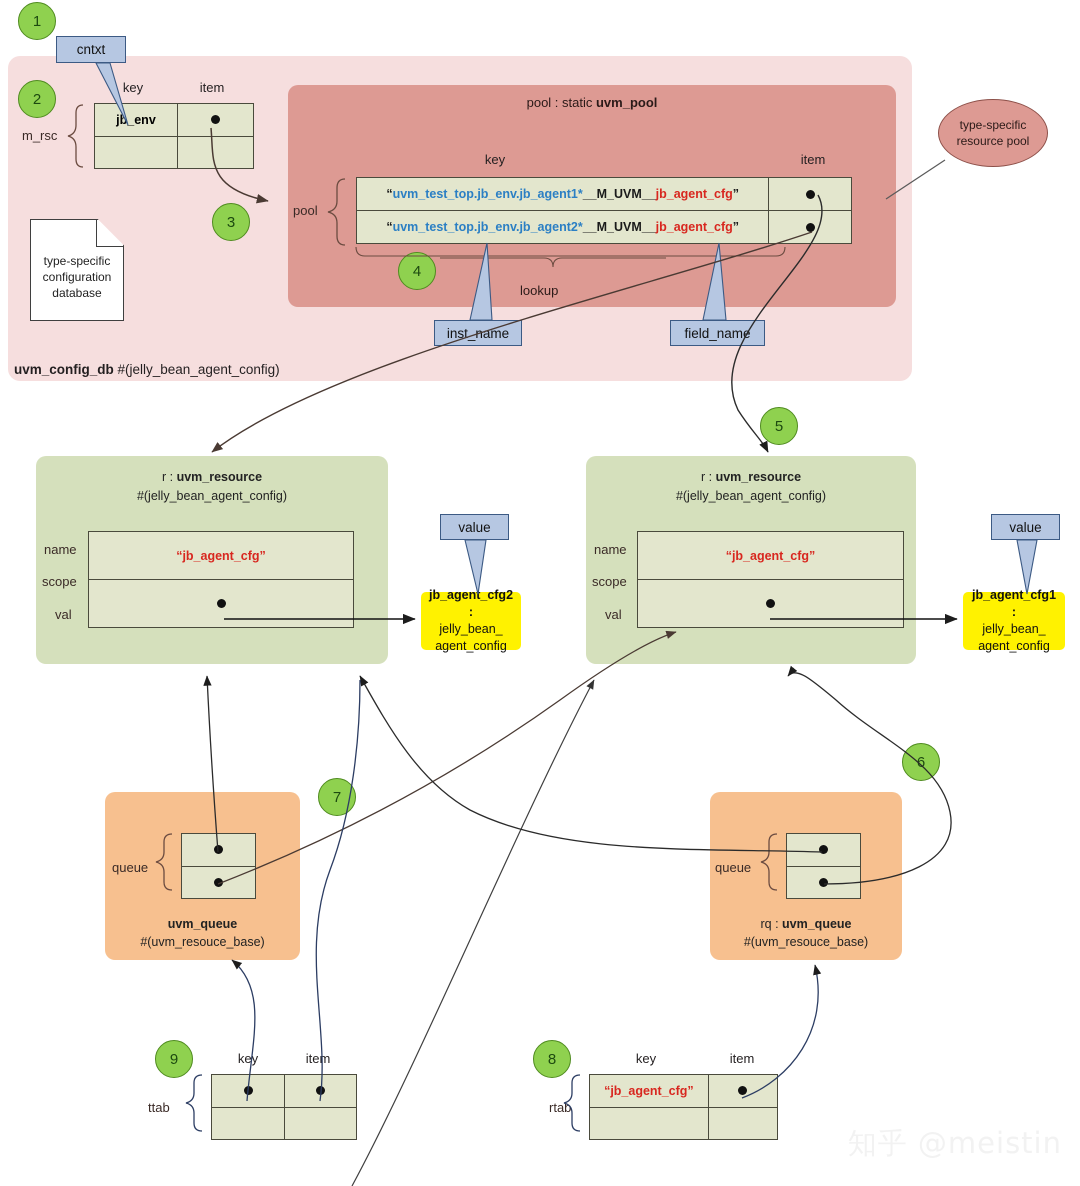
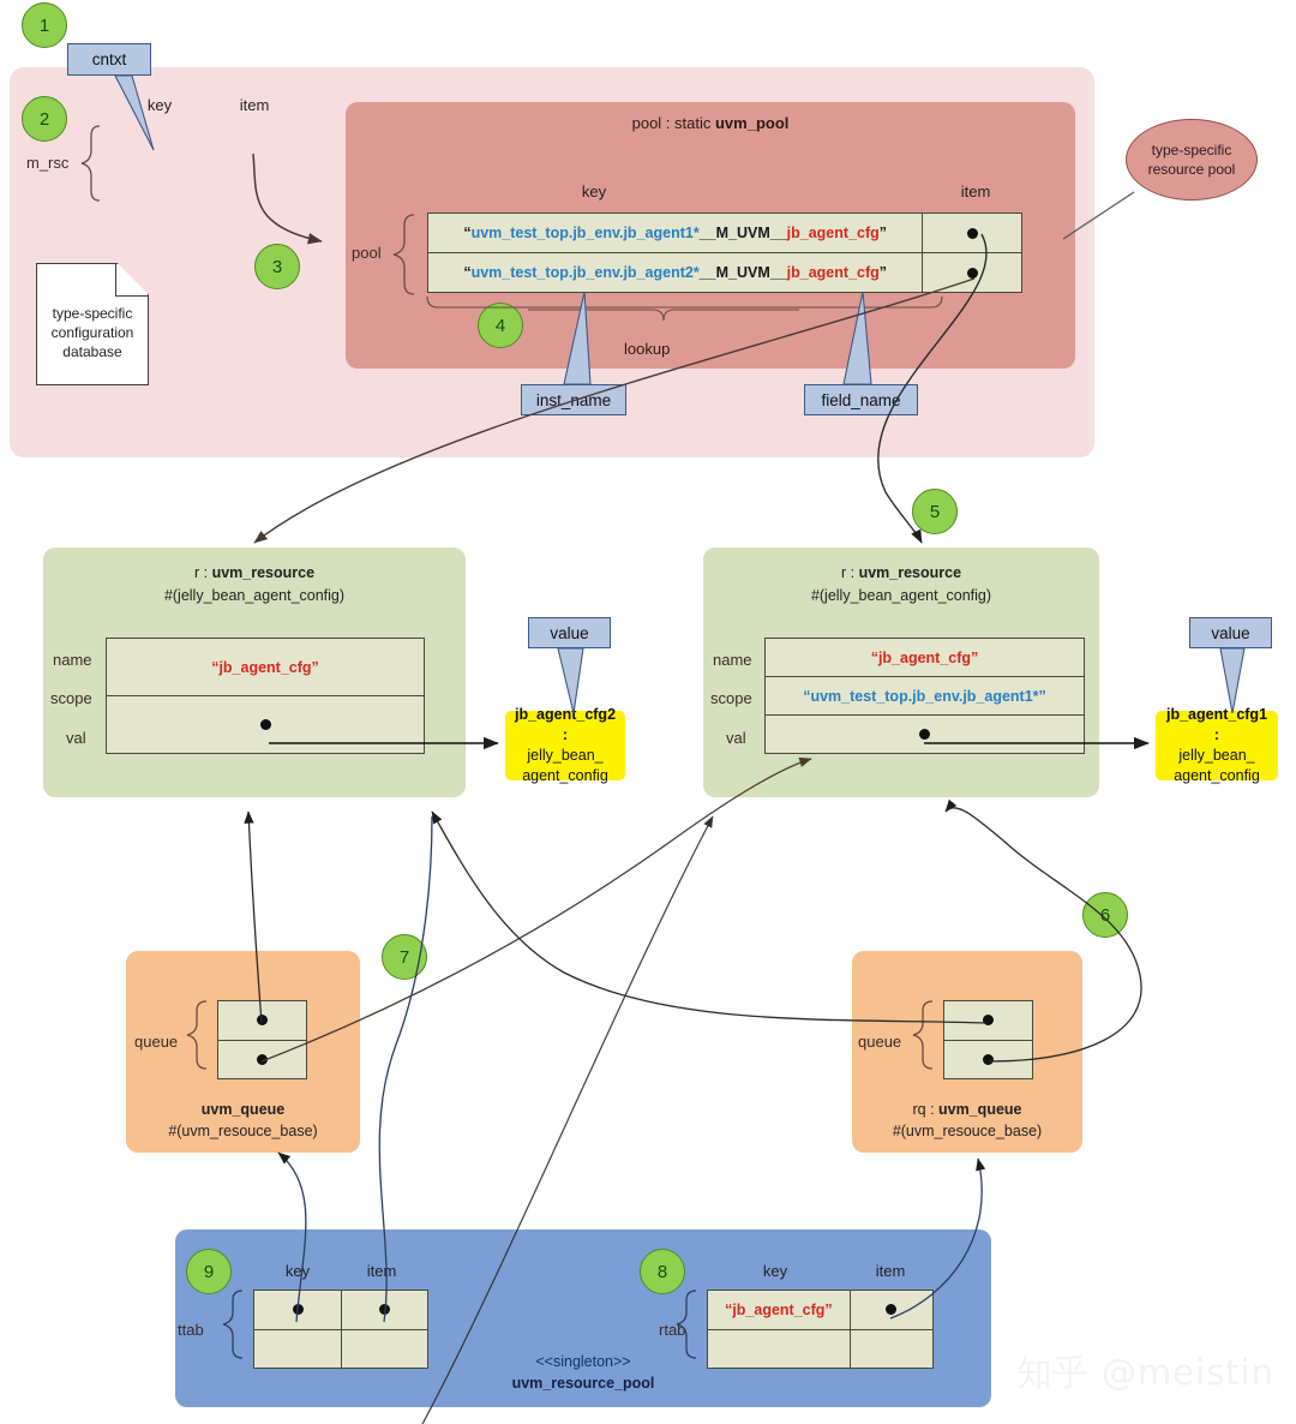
  pool : static uvm_pool
  key
  item
- jb_env
  m_rsc
  type-specific
  configuration
  database
- uvm_config_db #(jelly_bean_agent_config)
  key
  item
  “
  uvm_test_top.jb_env.jb_agent1*
  __M_UVM__
  jb_agent_cfg
  ”
  “
  uvm_test_top.jb_env.jb_agent2*
  __M_UVM__
  jb_agent_cfg
  ”
  pool
  lookup
  type-specific
  resource pool
  r : uvm_resource
  #(jelly_bean_agent_config)
  “jb_agent_cfg”
  name
  scope
  val
  jb_agent_cfg2 :
  jelly_bean_
  agent_config
  value
  r : uvm_resource
  #(jelly_bean_agent_config)
  “jb_agent_cfg”
+ “uvm_test_top.jb_env.jb_agent1*”
  name
  scope
  val
  jb_agent_cfg1 :
  jelly_bean_
  agent_config
  value
  uvm_queue
  #(uvm_resouce_base)
  queue
  rq : uvm_queue
  #(uvm_resouce_base)
  queue
+ <<singleton>>
+ uvm_resource_pool
  key
  item
  ttab
  key
  item
  “jb_agent_cfg”
  rtab
  cntxt
  inst_ame
  field_nam
  1
  2
  3
  4
  5
  6
  7
  8
  9
